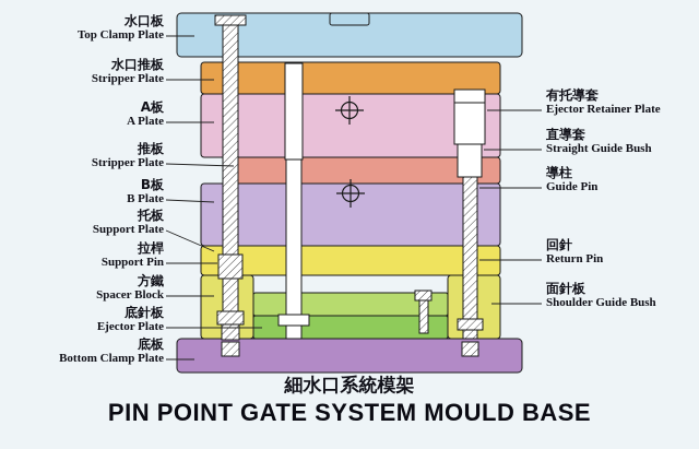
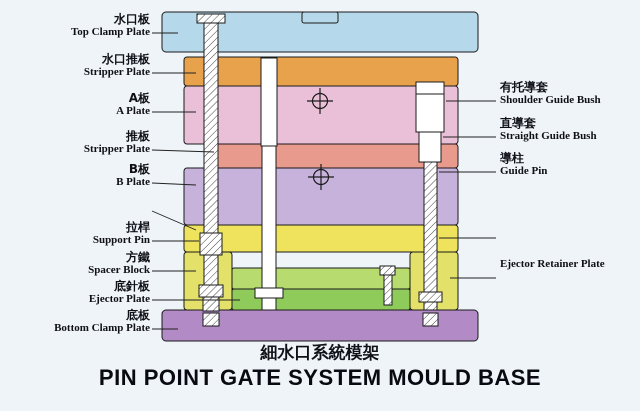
  水口板
  Top Clamp Plate
  水口推板
  Stripper Plate
  A板
  A Plate
  推板
  Stripper Plate
  B板
  B Plate
- 托板
- Support Plate
  拉桿
  Support Pin
  方鐵
  Spacer Block
  底針板
  Ejector Plate
  底板
  Bottom Clamp Plate
  有托導套
- Ejector Retainer Plate
+ Shoulder Guide Bush
  直導套
  Straight Guide Bush
  導柱
  Guide Pin
- 回針
- Return Pin
- 面針板
- Shoulder Guide Bush
+ Ejector Retainer Plate
  細水口系統模架
  PIN POINT GATE SYSTEM MOULD BASE
